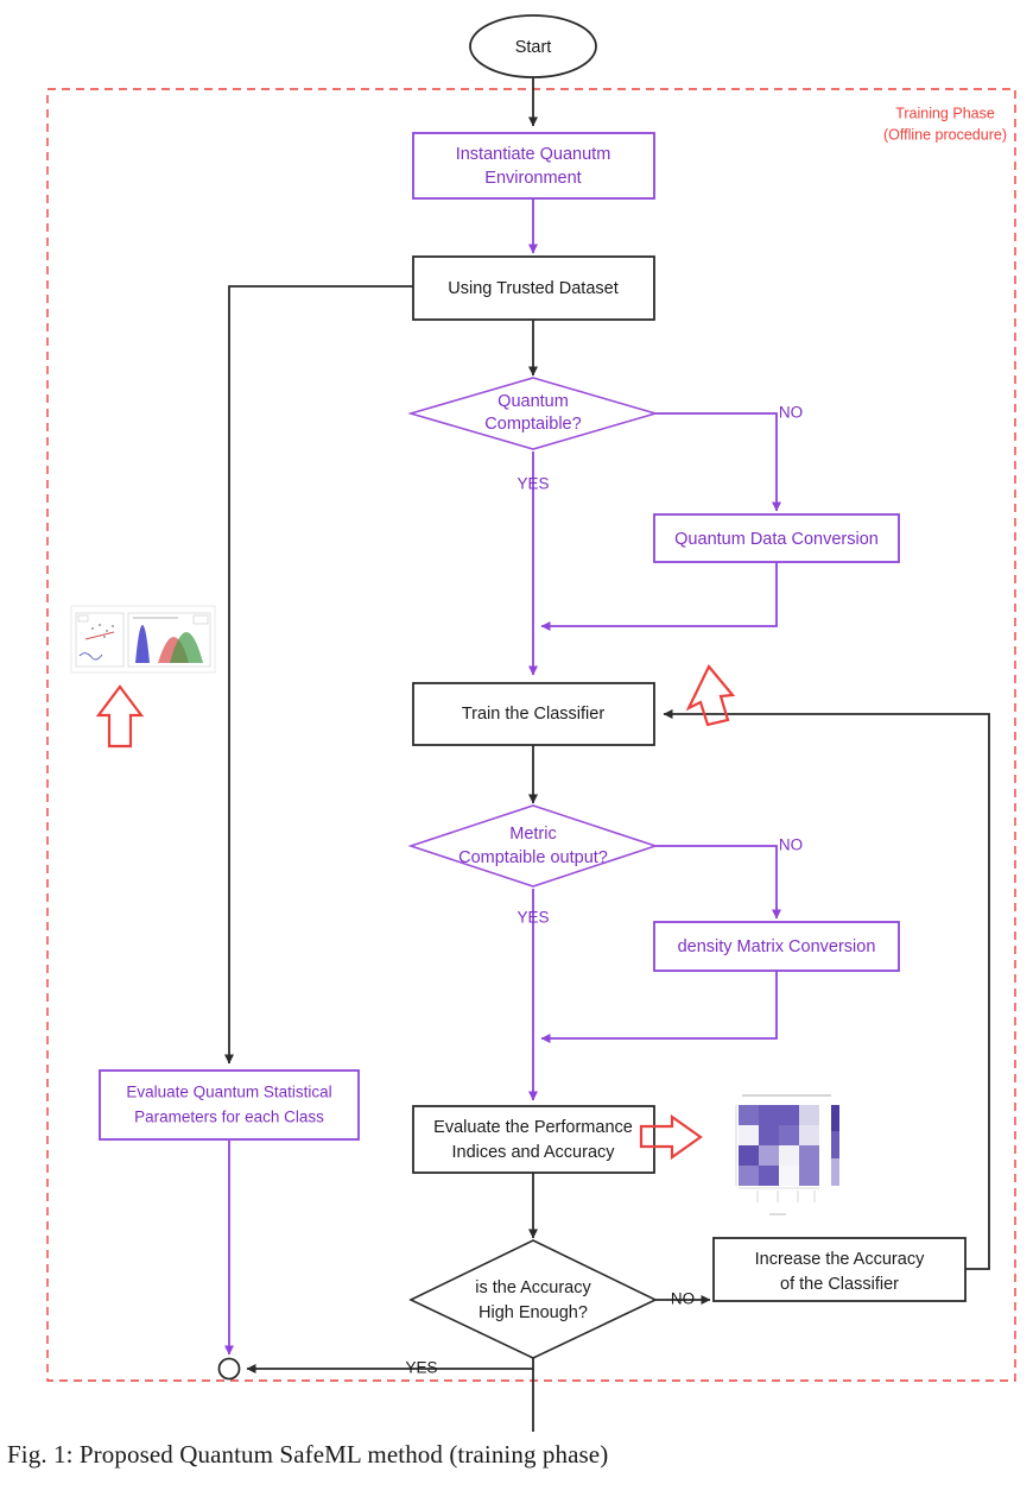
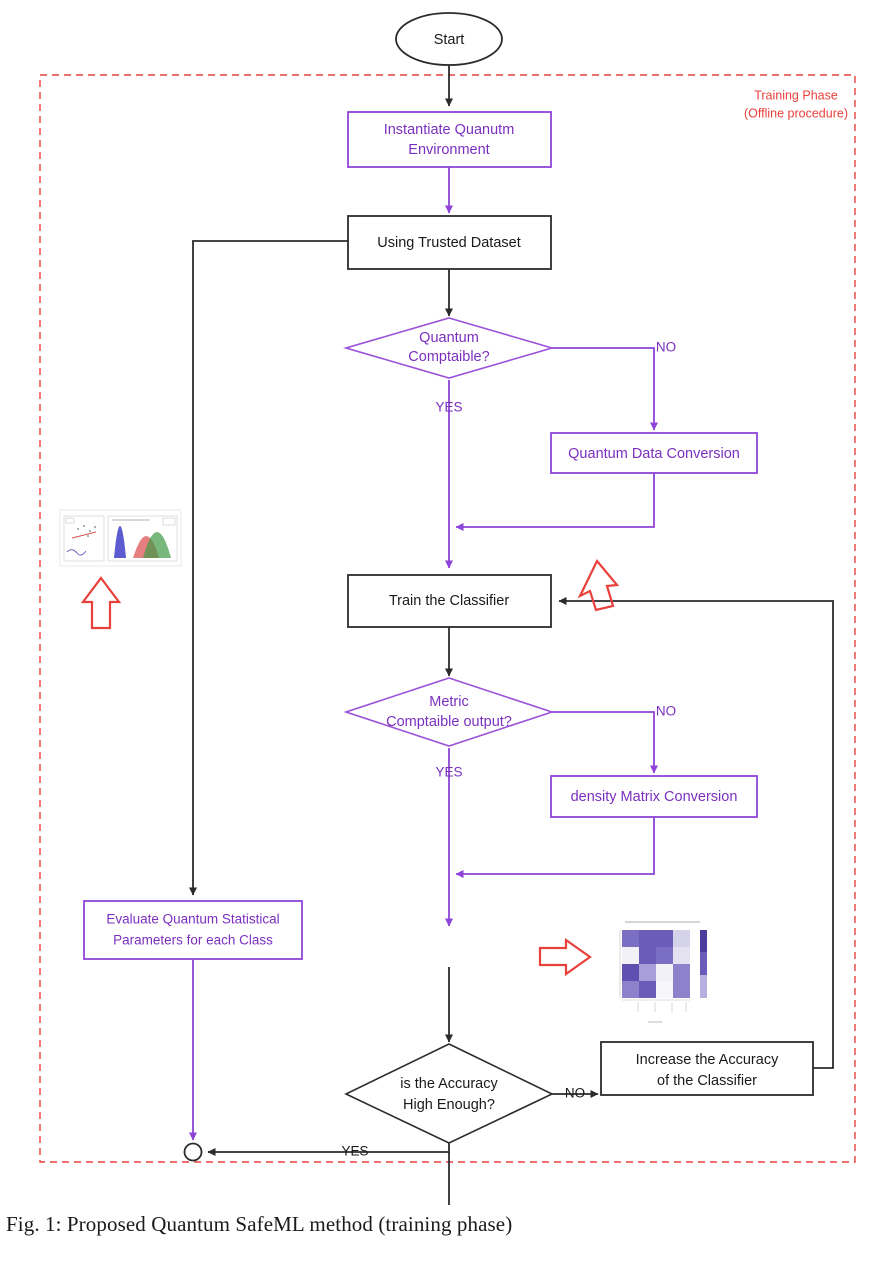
  Training Phase
  (Offline procedure)
  Start
  Instantiate Quanutm
  Environment
  Using Trusted Dataset
  Quantum
  Comptaible?
  NO
  YES
  Quantum Data Conversion
  Train the Classifier
  Metric
  Comptaible output?
  NO
  YES
  density Matrix Conversion
  Evaluate Quantum Statistical
  Parameters for each Class
- Evaluate the Performance
- Indices and Accuracy
  is the Accuracy
  High Enough?
  NO
  YES
  Increase the Accuracy
  of the Classifier
  Fig. 1: Proposed Quantum SafeML method (training phase)
